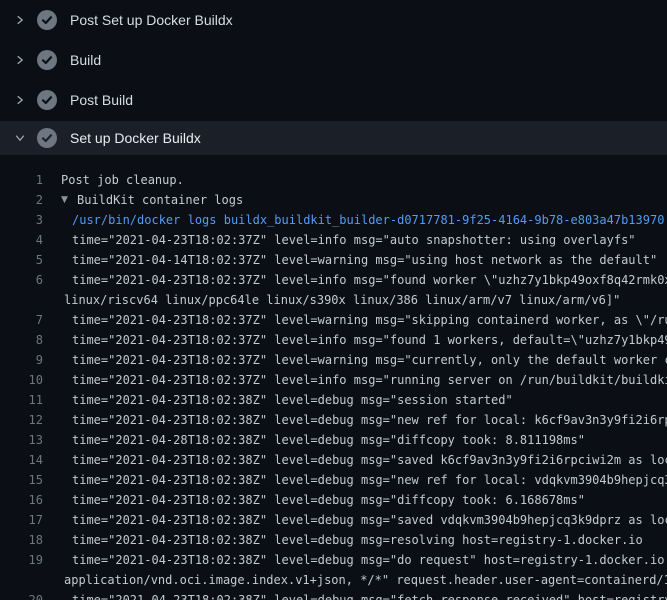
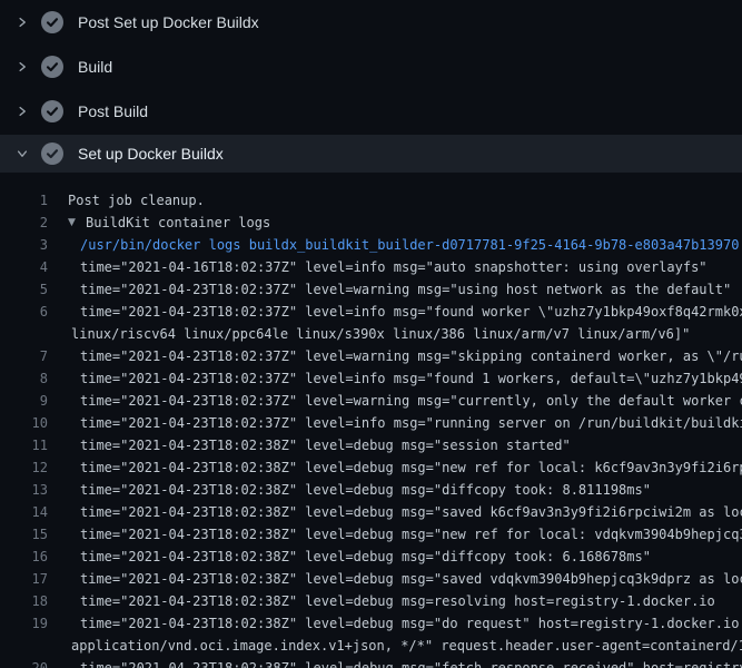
  Post Set up Docker Buildx
  Build
  Post Build
  Set up Docker Buildx
  1
  Post job cleanup.
  2
  ▼
  BuildKit container logs
  3
  /usr/bin/docker logs buildx_buildkit_builder-d0717781-9f25-4164-9b78-e803a47b13970
  4
- time="2021-04-23T18:02:37Z" level=info msg="auto snapshotter: using overlayfs"
+ time="2021-04-16T18:02:37Z" level=info msg="auto snapshotter: using overlayfs"
  5
- time="2021-04-14T18:02:37Z" level=warning msg="using host network as the default"
+ time="2021-04-23T18:02:37Z" level=warning msg="using host network as the default"
  6
  time="2021-04-23T18:02:37Z" level=info msg="found worker \"uzhz7y1bkp49oxf8q42rmk0
  linux/riscv64 linux/ppc64le linux/s390x linux/386 linux/arm/v7 linux/arm/v6]"
  7
  time="2021-04-23T18:02:37Z" level=warning msg="skipping containerd worker, as \"/r
  8
  time="2021-04-23T18:02:37Z" level=info msg="found 1 workers, default=\"uzhz7y1bkp4
  9
  time="2021-04-23T18:02:37Z" level=warning msg="currently, only the default worker
  10
  time="2021-04-23T18:02:37Z" level=info msg="running server on /run/buildkit/buildk
  11
  time="2021-04-23T18:02:38Z" level=debug msg="session started"
  12
  time="2021-04-23T18:02:38Z" level=debug msg="new ref for local: k6cf9av3n3y9fi2i6r
  13
- time="2021-04-28T18:02:38Z" level=debug msg="diffcopy took: 8.811198ms"
+ time="2021-04-23T18:02:38Z" level=debug msg="diffcopy took: 8.811198ms"
  14
  time="2021-04-23T18:02:38Z" level=debug msg="saved k6cf9av3n3y9fi2i6rpciwi2m as lo
  15
  time="2021-04-23T18:02:38Z" level=debug msg="new ref for local: vdqkvm3904b9hepjcq
  16
  time="2021-04-23T18:02:38Z" level=debug msg="diffcopy took: 6.168678ms"
  17
  time="2021-04-23T18:02:38Z" level=debug msg="saved vdqkvm3904b9hepjcq3k9dprz as lo
  18
  time="2021-04-23T18:02:38Z" level=debug msg=resolving host=registry-1.docker.io
  19
  time="2021-04-23T18:02:38Z" level=debug msg="do request" host=registry-1.docker.io
  application/vnd.oci.image.index.v1+json, */*" request.header.user-agent=containerd/
